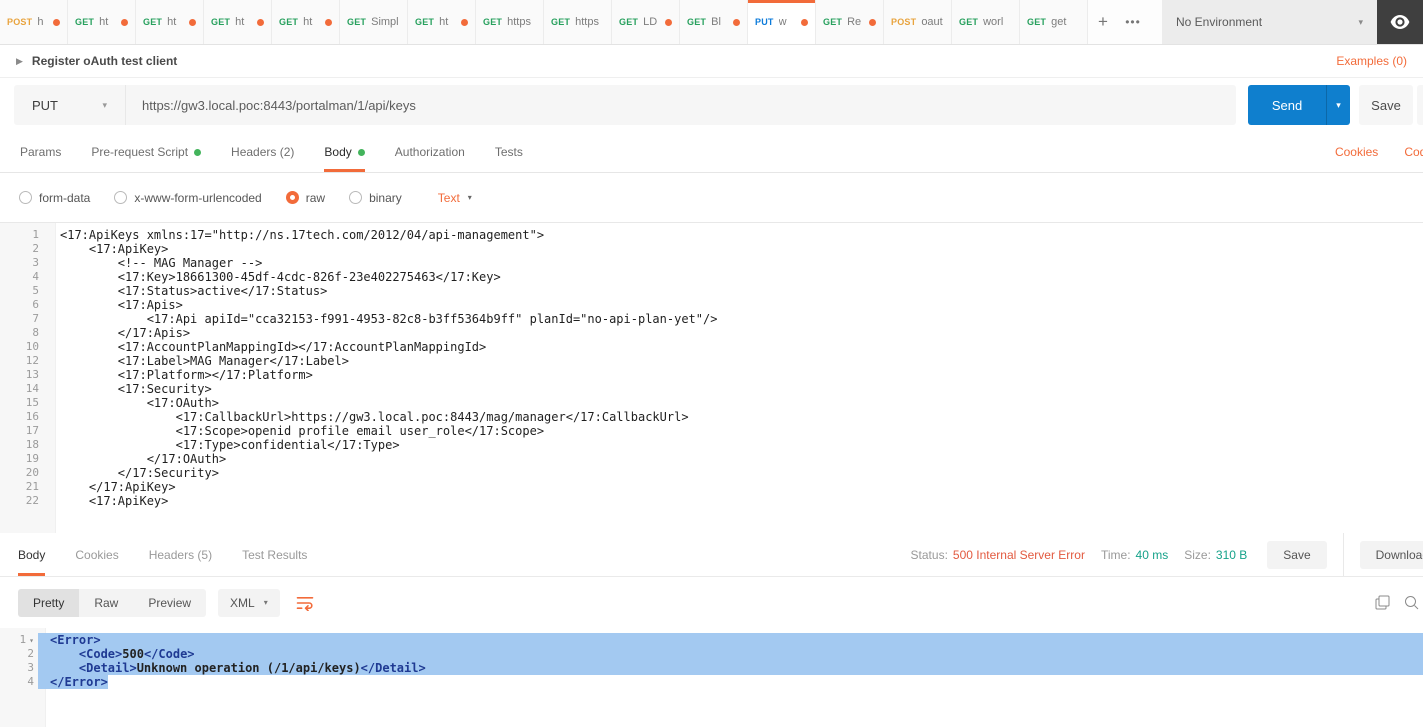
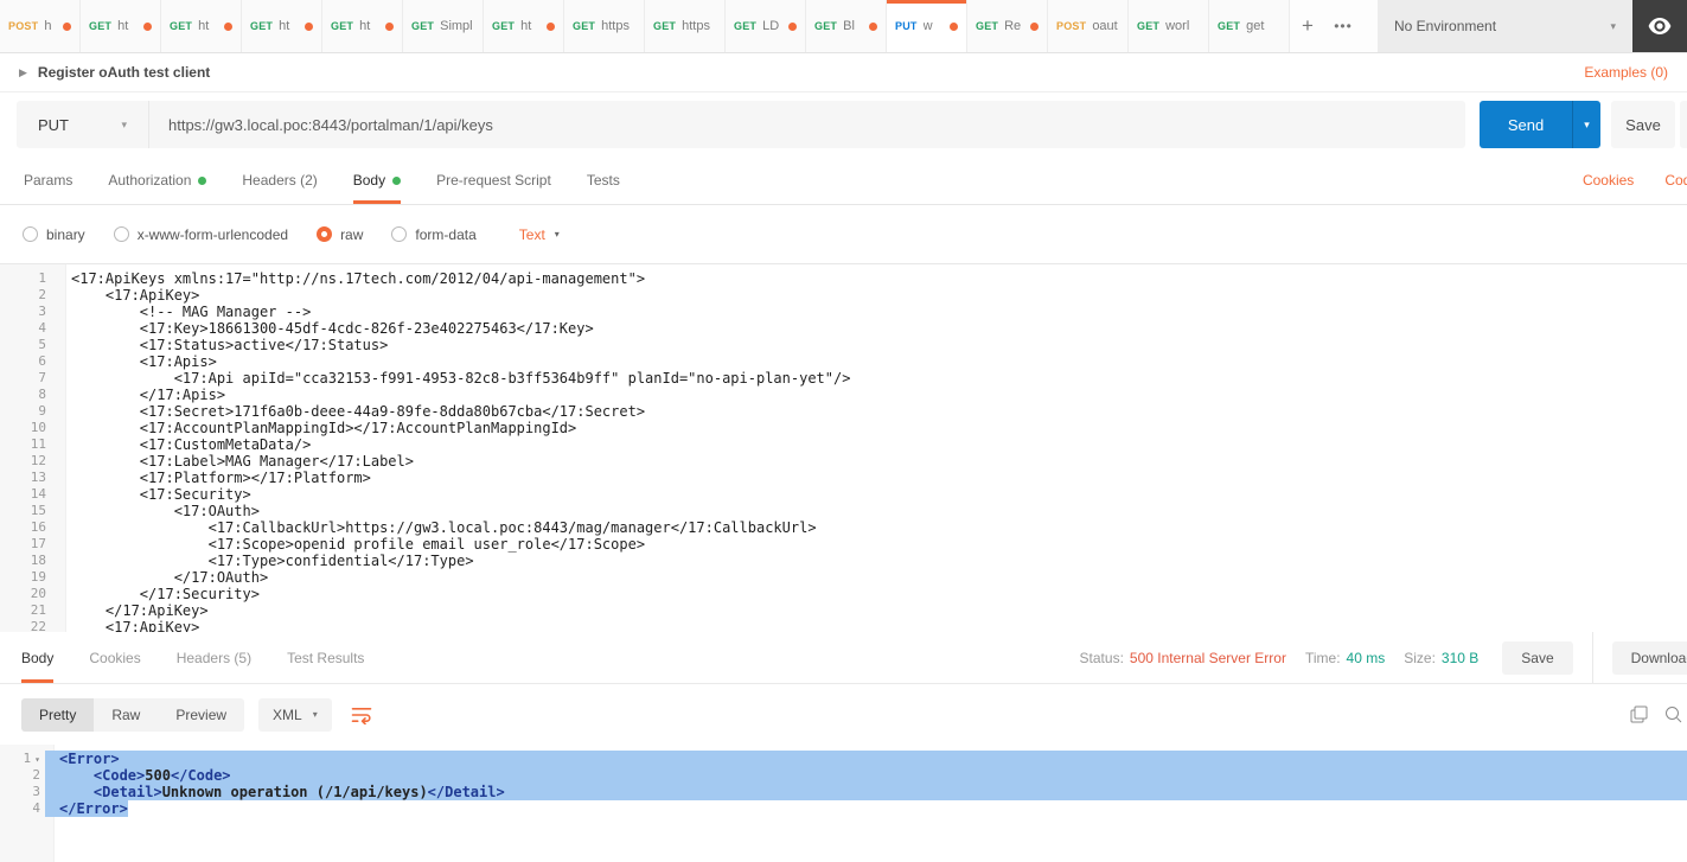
  POST
  h
  GET
  ht
  GET
  ht
  GET
  ht
  GET
  ht
  GET
  Simpl
  GET
  ht
  GET
  https
  GET
  https
  GET
  LD
  GET
  Bl
  PUT
  w
  GET
  Re
  POST
  oaut
  GET
  worl
  GET
  get
  +
  •••
  No Environment
  ▾
  ▶
  Register oAuth test client
  Examples (0)
  PUT
  ▾
  https://gw3.local.poc:8443/portalman/1/api/keys
  Send
  ▾
  Save
  Params
- Pre-request Script
+ Authorization
  Headers (2)
  Body
- Authorization
+ Pre-request Script
  Tests
  Cookies
- form-data
+ binary
  x-www-form-urlencoded
  raw
- binary
+ form-data
  Text
  ▾
  1
  <17:ApiKeys xmlns:17="http://ns.17tech.com/2012/04/api-management">
  2
  <17:ApiKey>
  3
  <!-- MAG Manager -->
  4
  <17:Key>18661300-45df-4cdc-826f-23e402275463</17:Key>
  5
  <17:Status>active</17:Status>
  6
  <17:Apis>
  7
  <17:Api apiId="cca32153-f991-4953-82c8-b3ff5364b9ff" planId="no-api-plan-yet"/>
  8
  </17:Apis>
+ 9
+ <17:Secret>171f6a0b-deee-44a9-89fe-8dda80b67cba</17:Secret>
  10
  <17:AccountPlanMappingId></17:AccountPlanMappingId>
+ 11
+ <17:CustomMetaData/>
  12
  <17:Label>MAG Manager</17:Label>
  13
  <17:Platform></17:Platform>
  14
  <17:Security>
  15
  <17:OAuth>
  16
  <17:CallbackUrl>https://gw3.local.poc:8443/mag/manager</17:CallbackUrl>
  17
  <17:Scope>openid profile email user_role</17:Scope>
  18
  <17:Type>confidential</17:Type>
  19
  </17:OAuth>
  20
  </17:Security>
  21
  </17:ApiKey>
  22
  <17:ApiKey>
  Body
  Cookies
  Headers (5)
  Test Results
  Status:
  500 Internal Server Error
  Time:
  40 ms
  Size:
  310 B
  Save
  Downloa
  Pretty
  Raw
  Preview
  XML
  ▾
  1
  <Error>
  2
  <Code>500</Code>
  3
  <Detail>Unknown operation (/1/api/keys)</Detail>
  4
  </Error>
